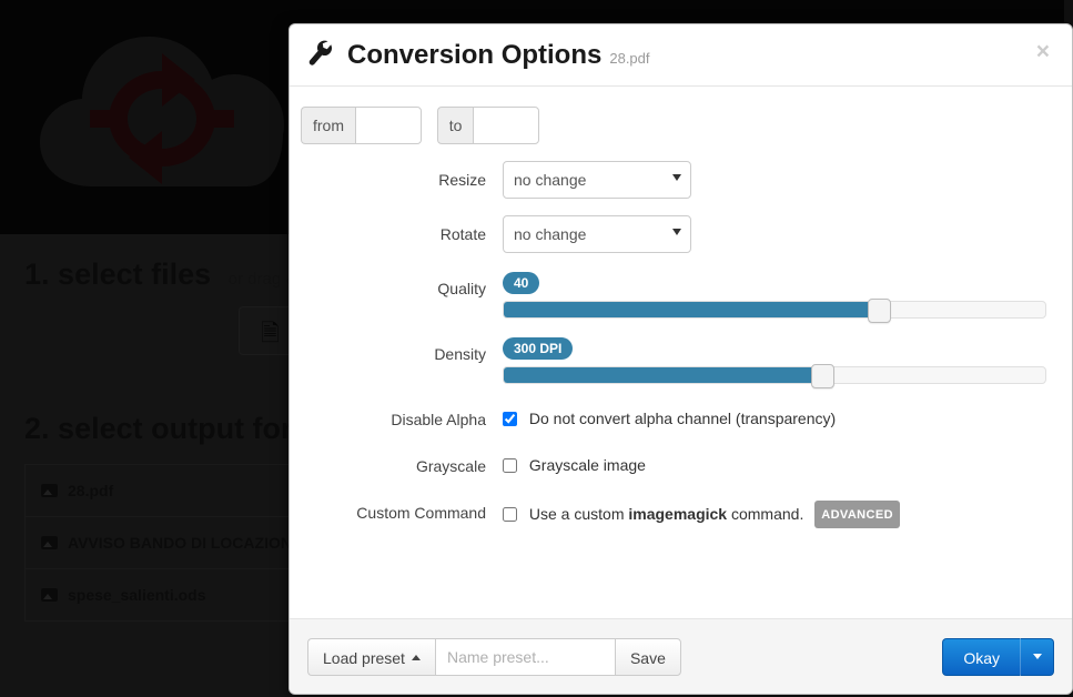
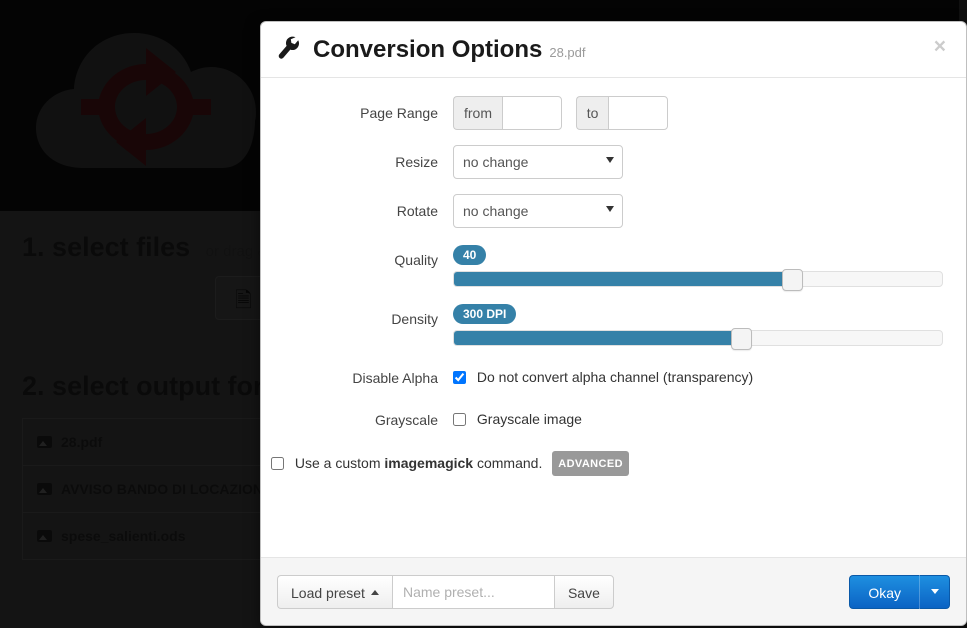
  select output for
  AVVISO BANDO DI LOCAZION
  Conversion Options 28.pdf
  ×
+ Page Range
  from
  to
  Resize
  no change
  Rotate
  no change
  Quality
  40
  Density
  300 DPI
  Disable Alpha
  Do not convert alpha channel (transparency)
  Grayscale
  Grayscale image
- Custom Command
  Use a custom imagemagick command. ADVANCED
  Load preset
  Name preset...
  Save
  Okay
